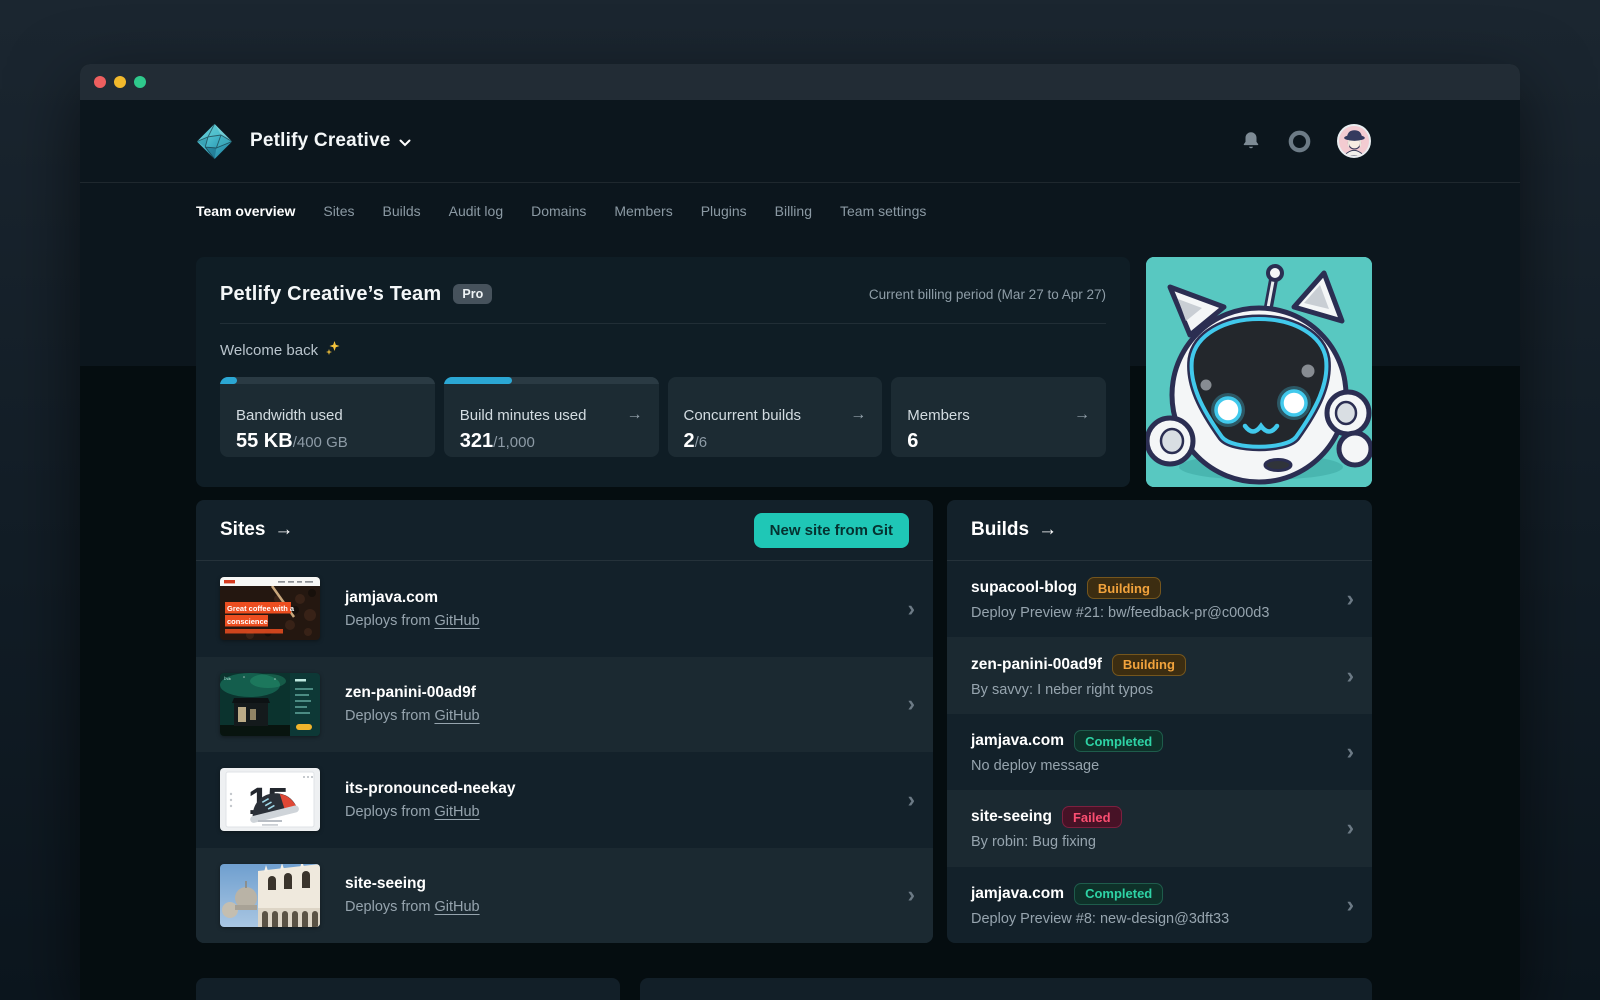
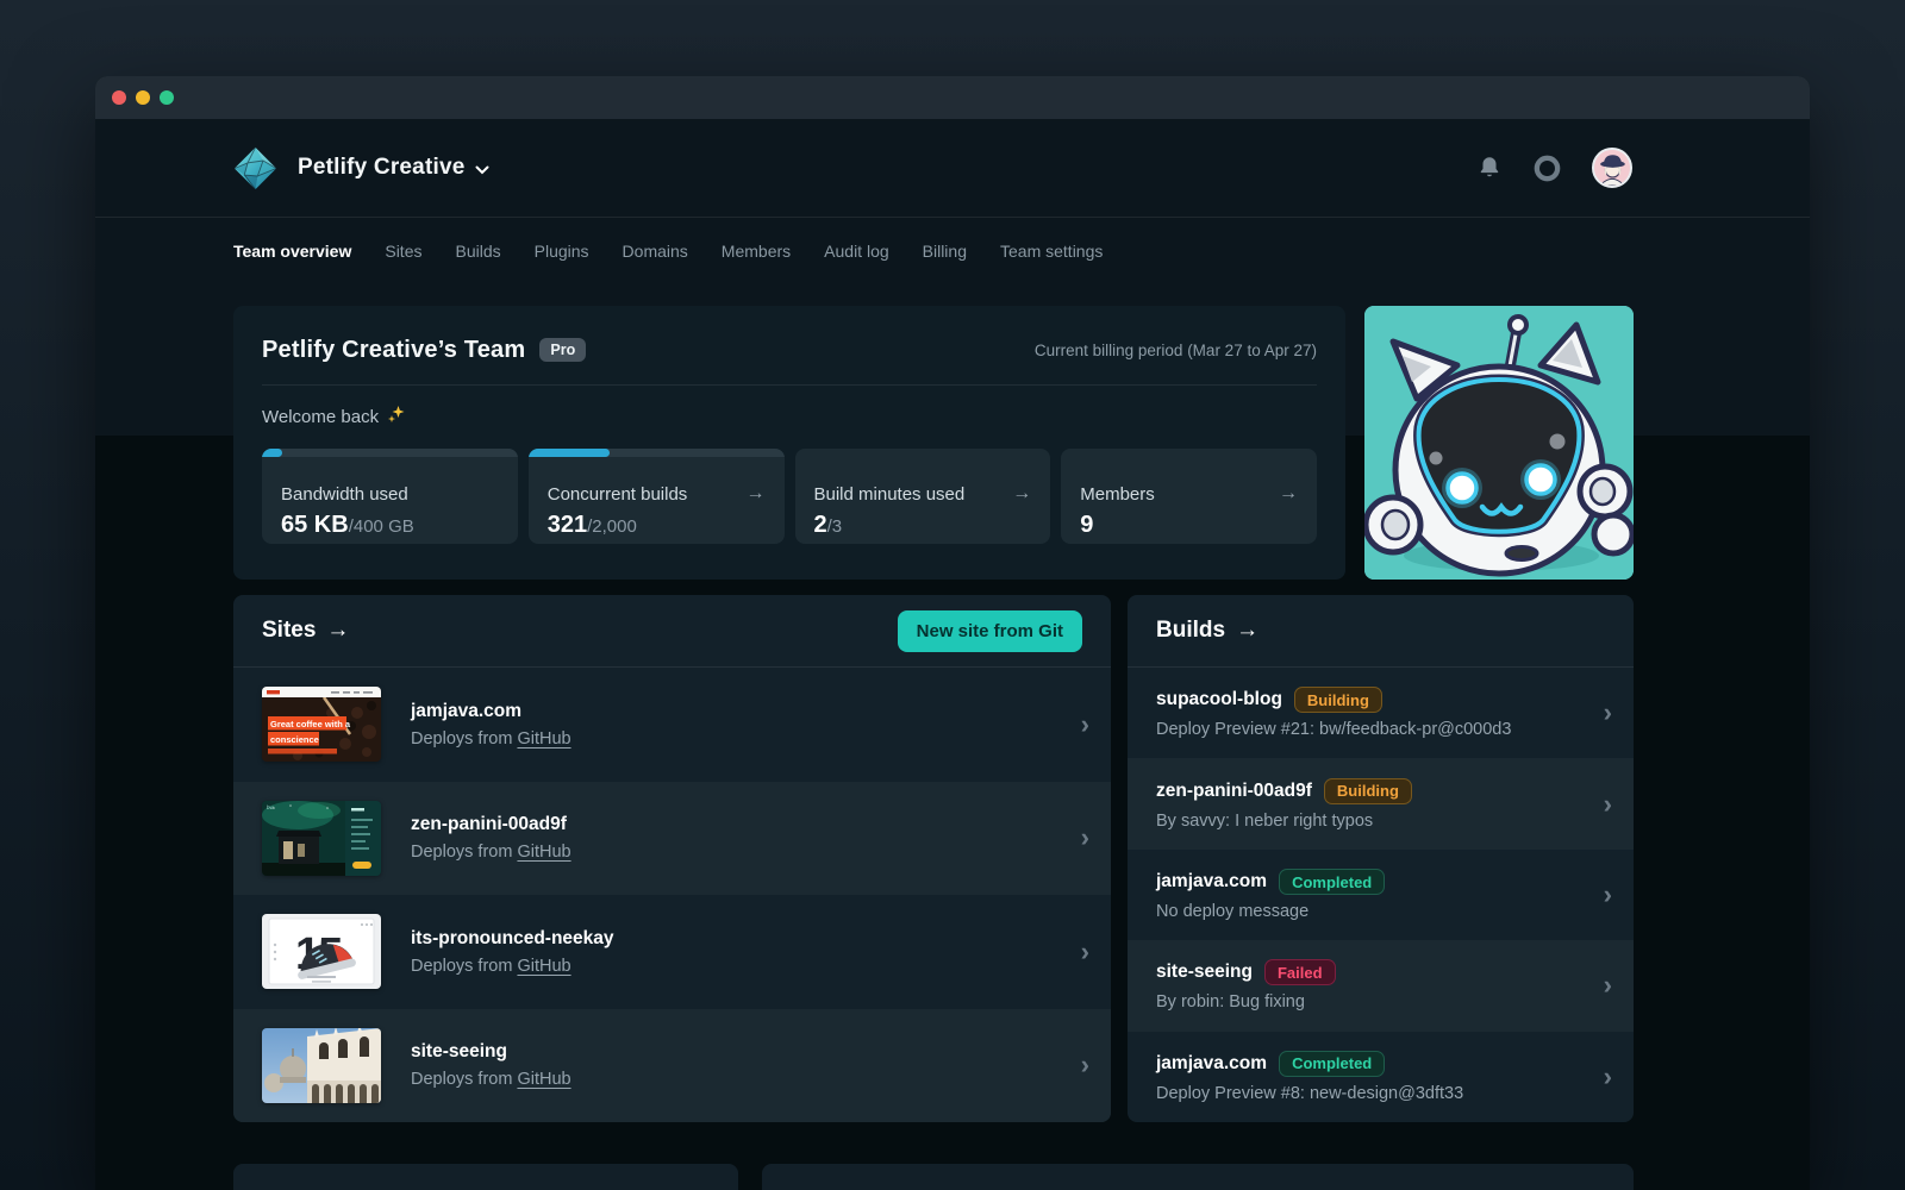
  Petlify Creative
  Team overview
  Sites
  Builds
- Audit log
+ Plugins
  Domains
  Members
- Plugins
+ Audit log
  Billing
  Team settings
  Petlify Creative’s Team
  Pro
  Current billing period (Mar 27 to Apr 27)
  Welcome back
  Bandwidth used
- 55 KB/400 GB
+ 65 KB/400 GB
- Build minutes used
+ Concurrent builds
  →
- 321/1,000
+ 321/2,000
- Concurrent builds
+ Build minutes used
  →
- 2/6
+ 2/3
  Members
  →
- 6
+ 9
  Sites
  →
  New site from Git
  Great coffee with a
  conscience
  jamjava.com
  Deploys from GitHub
  ›
  zen-panini-00ad9f
  Deploys from GitHub
  ›
  its-pronounced-neekay
  Deploys from GitHub
  ›
  site-seeing
  Deploys from GitHub
  ›
  Builds
  →
  supacool-blog
  Building
  Deploy Preview #21: bw/feedback-pr@c000d3
  ›
  zen-panini-00ad9f
  Building
  By savvy: I neber right typos
  ›
  jamjava.com
  Completed
  No deploy message
  ›
  site-seeing
  Failed
  By robin: Bug fixing
  ›
  jamjava.com
  Completed
  Deploy Preview #8: new-design@3dft33
  ›
